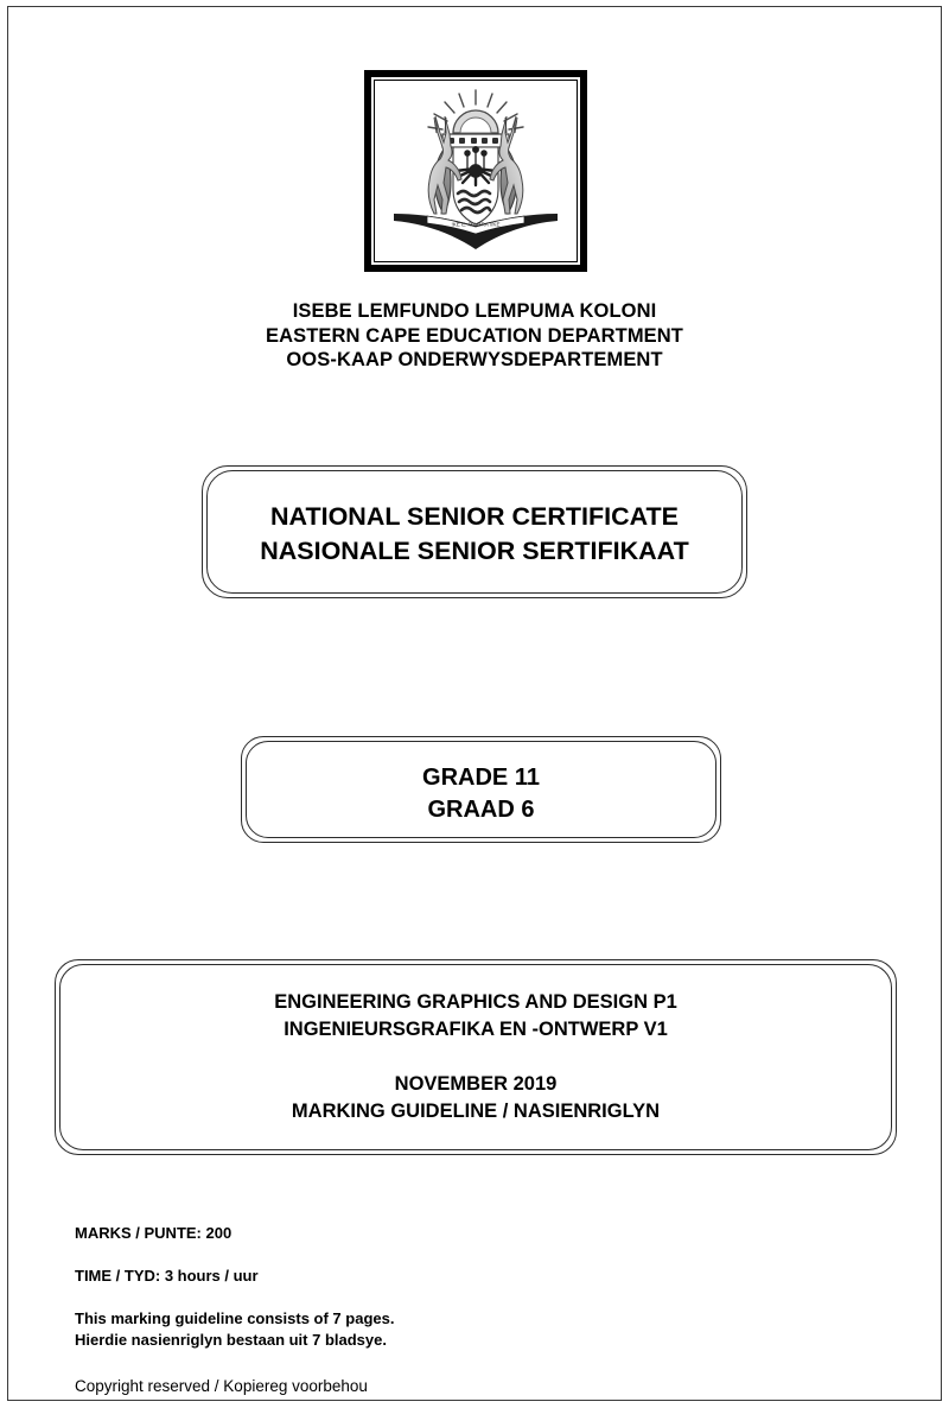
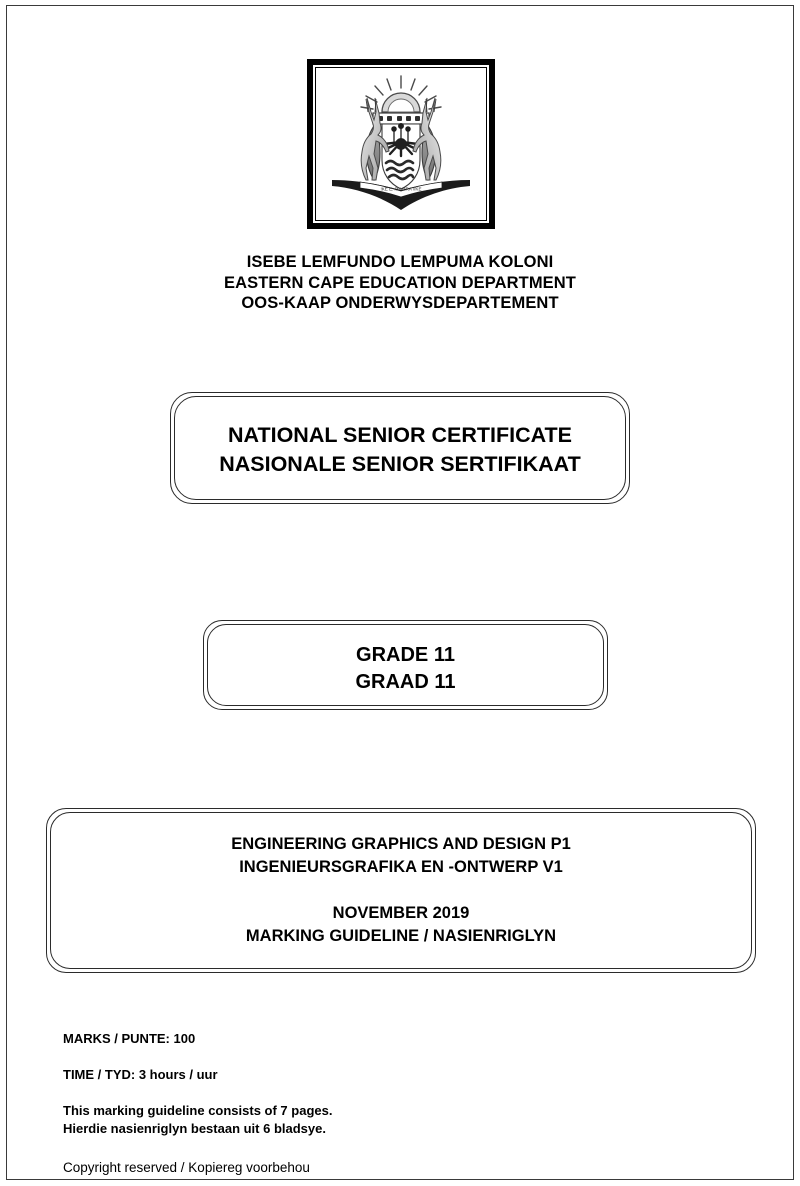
  ISEBE LEMFUNDO LEMPUMA KOLONI
  EASTERN CAPE EDUCATION DEPARTMENT
  OOS-KAAP ONDERWYSDEPARTEMENT
  NATIONAL SENIOR CERTIFICATE
  NASIONALE SENIOR SERTIFIKAAT
  GRADE 11
- GRAAD 6
+ GRAAD 11
  ENGINEERING GRAPHICS AND DESIGN P1
  INGENIEURSGRAFIKA EN -ONTWERP V1
  NOVEMBER 2019
  MARKING GUIDELINE / NASIENRIGLYN
- MARKS / PUNTE: 200
+ MARKS / PUNTE: 100
  TIME / TYD: 3 hours / uur
  This marking guideline consists of 7 pages.
- Hierdie nasienriglyn bestaan uit 7 bladsye.
+ Hierdie nasienriglyn bestaan uit 6 bladsye.
  Copyright reserved / Kopiereg voorbehou
